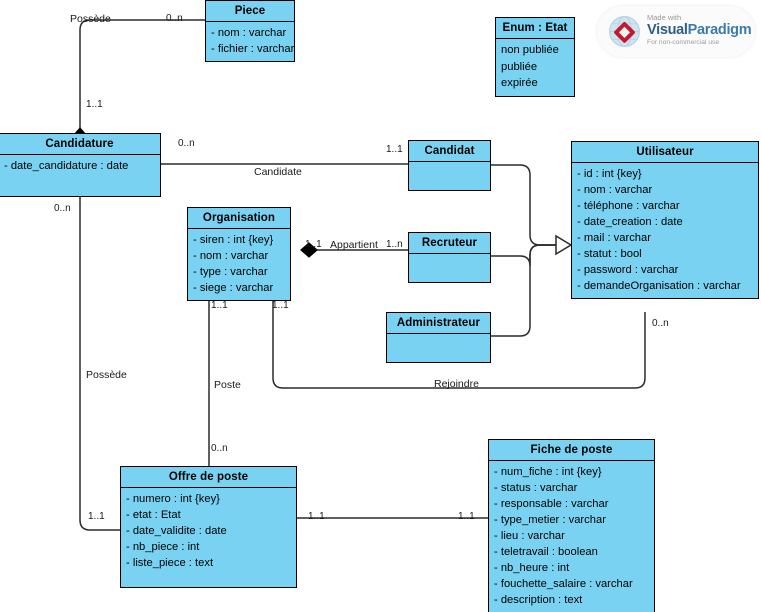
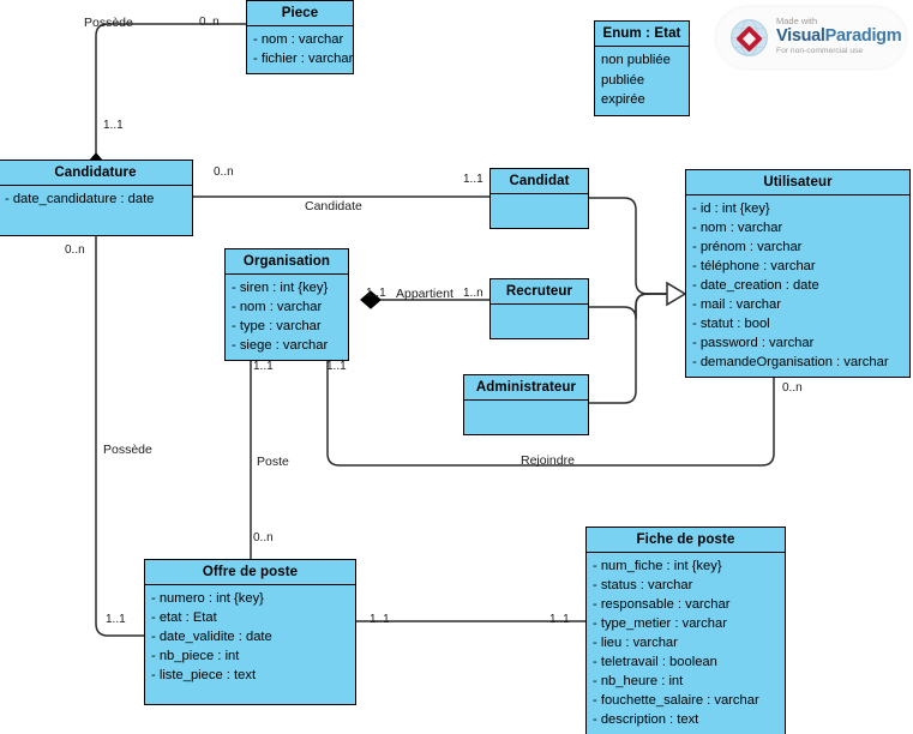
  Piece
  - nom : varchar
  - fichier : varchar
  Enum : Etat
  non publiée
  publiée
  expirée
  Candidature
  - date_candidature : date
  Organisation
  - siren : int {key}
  - nom : varchar
  - type : varchar
  - siege : varchar
  Candidat
  Recruteur
  Administrateur
  Utilisateur
  - id : int {key}
  - nom : varchar
+ - prénom : varchar
  - téléphone : varchar
  - date_creation : date
  - mail : varchar
  - statut : bool
  - password : varchar
  - demandeOrganisation : varchar
  Offre de poste
  - numero : int {key}
  - etat : Etat
  - date_validite : date
  - nb_piece : int
  - liste_piece : text
  Fiche de poste
  - num_fiche : int {key}
  - status : varchar
  - responsable : varchar
  - type_metier : varchar
  - lieu : varchar
  - teletravail : boolean
  - nb_heure : int
  - fouchette_salaire : varchar
  - description : text
  Possède
  0..n
  1..1
  Candidate
  0..n
  1..1
  Appartient
  1..1
  1..n
  Poste
  1..1
  0..n
  Rejoindre
  1..1
  0..n
  Possède
  0..n
  1..1
  1..1
  1..1
  Made with
  VisualParadigm
